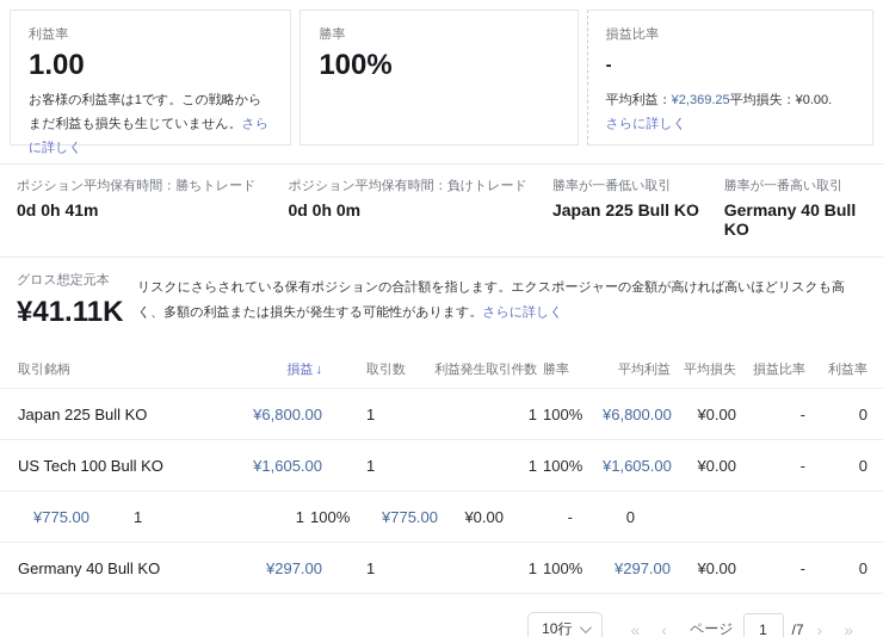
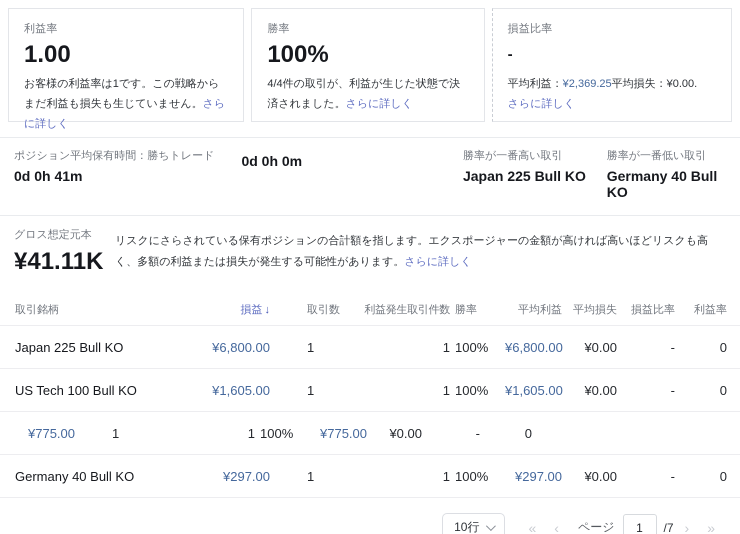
  利益率
  1.00
  お客様の利益率は1です。この戦略からまだ利益も損失も生じていません。さらに詳しく
  勝率
  100%
+ 4/4件の取引が、利益が生じた状態で決済されました。さらに詳しく
  損益比率
  -
  平均利益：¥2,369.25平均損失：¥0.00.
  さらに詳しく
  ポジション平均保有時間：勝ちトレード
  0d 0h 41m
- ポジション平均保有時間：負けトレード
  0d 0h 0m
- 勝率が一番低い取引
+ 勝率が一番高い取引
  Japan 225 Bull KO
- 勝率が一番高い取引
+ 勝率が一番低い取引
  Germany 40 Bull KO
  グロス想定元本
  ¥41.11K
  リスクにさらされている保有ポジションの合計額を指します。エクスポージャーの金額が高ければ高いほどリスクも高く、多額の利益または損失が発生する可能性があります。さらに詳しく
  取引銘柄
  損益 ↓
  取引数
  利益発生取引件数
  勝率
  平均利益
  平均損失
  損益比率
  利益率
  Japan 225 Bull KO
  ¥6,800.00
  1
  1
  100%
  ¥6,800.00
  ¥0.00
  -
  0
  US Tech 100 Bull KO
  ¥1,605.00
  1
  1
  100%
  ¥1,605.00
  ¥0.00
  -
  0
  ¥775.00
  1
  1
  100%
  ¥775.00
  ¥0.00
  -
  0
  Germany 40 Bull KO
  ¥297.00
  1
  1
  100%
  ¥297.00
  ¥0.00
  -
  0
  10行
  «
  ‹
  ページ
  1
  /7
  ›
  »
